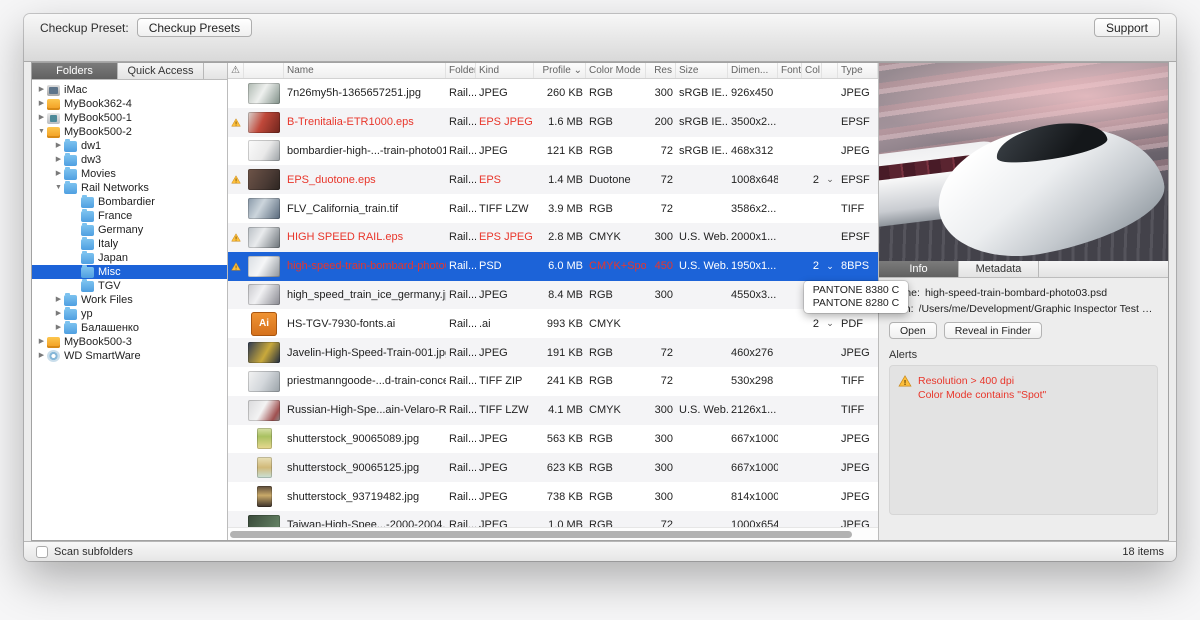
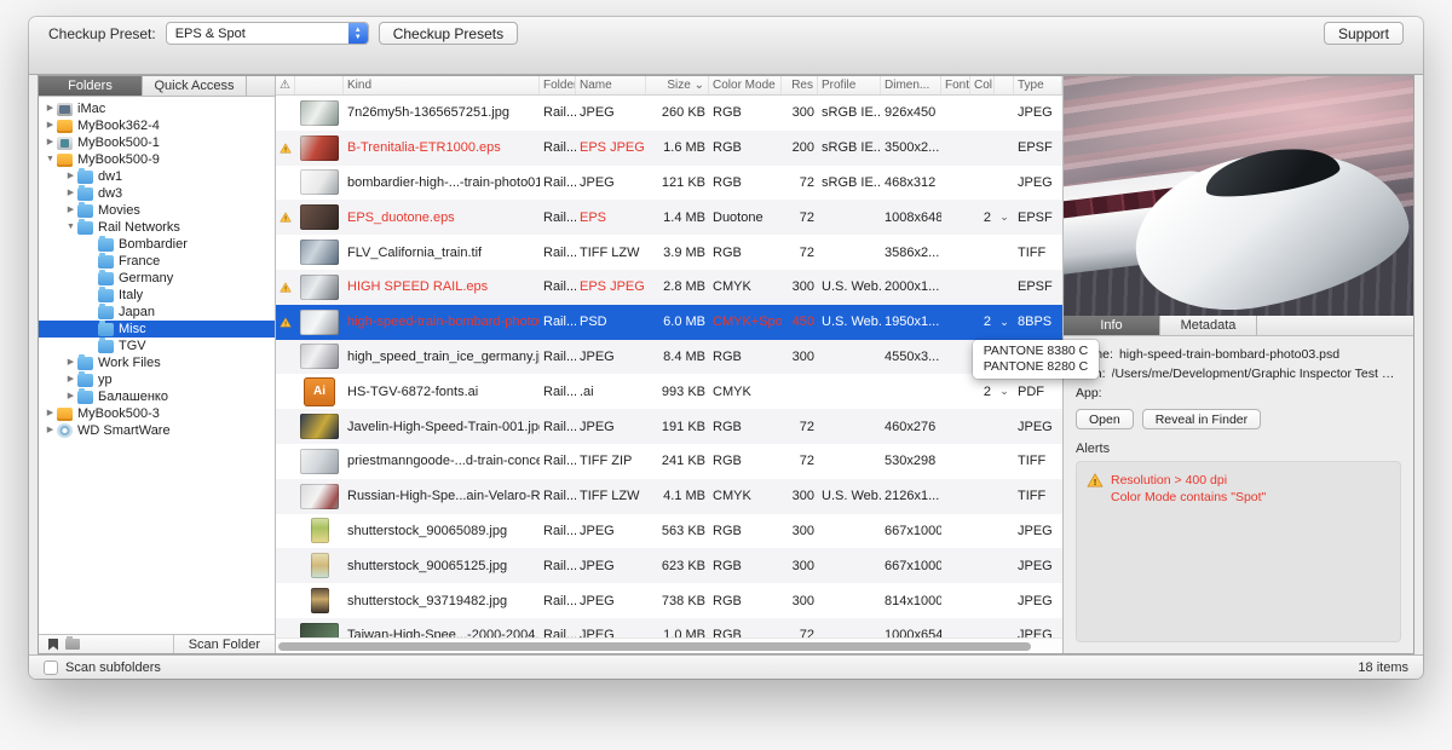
  Checkup Preset:
+ EPS & Spot
  Checkup Presets
  Support
  Folders
  Quick Access
  iMac
  MyBook362-4
  MyBook500-1
- MyBook500-2
+ MyBook500-9
  dw1
  dw3
  Movies
  Rail Networks
  Bombardier
  France
  Germany
  Italy
  Japan
  Misc
  TGV
  Work Files
  yp
  Балашенко
  MyBook500-3
  WD SmartWare
+ Scan Folder
  ⚠
- Name
+ Kind
  Folde
- Kind
+ Name
- Profile
+ Size
  Color Mode
  Res
- Size
+ Profile
  Dimen...
  Font
  Col
  Type
  7n26my5h-1365657251.jpg
  Rail...
  JPEG
  260 KB
  RGB
  300
  sRGB IE..
  926x450
  JPEG
  B-Trenitalia-ETR1000.eps
  Rail...
  EPS JPEG
  1.6 MB
  RGB
  200
  sRGB IE..
  3500x2...
  EPSF
  bombardier-high-...-train-photo01
  Rail...
  JPEG
  121 KB
  RGB
  72
  sRGB IE..
  468x312
  JPEG
  EPS_duotone.eps
  Rail...
  EPS
  1.4 MB
  Duotone
  72
  1008x648
  2
  EPSF
  FLV_California_train.tif
  Rail...
  TIFF LZW
  3.9 MB
  RGB
  72
  3586x2...
  TIFF
  HIGH SPEED RAIL.eps
  Rail...
  EPS JPEG
  2.8 MB
  CMYK
  300
  U.S. Web.
  2000x1...
  EPSF
  high-speed-train-bombard-photo
  Rail...
  PSD
  6.0 MB
  CMYK+Spo
  450
  U.S. Web.
  1950x1...
  2
  8BPS
  high_speed_train_ice_germany.j
  Rail...
  JPEG
  8.4 MB
  RGB
  300
  4550x3...
- HS-TGV-7930-fonts.ai
+ HS-TGV-6872-fonts.ai
  Rail...
  .ai
  993 KB
  CMYK
  2
  PDF
  Javelin-High-Speed-Train-001.jp
  Rail...
  JPEG
  191 KB
  RGB
  72
  460x276
  JPEG
  priestmanngoode-...d-train-conce
  Rail...
  TIFF ZIP
  241 KB
  RGB
  72
  530x298
  TIFF
  Russian-High-Spe...ain-Velaro-R
  Rail...
  TIFF LZW
  4.1 MB
  CMYK
  300
  U.S. Web.
  2126x1...
  TIFF
  shutterstock_90065089.jpg
  Rail...
  JPEG
  563 KB
  RGB
  300
  667x1000
  JPEG
  shutterstock_90065125.jpg
  Rail...
  JPEG
  623 KB
  RGB
  300
  667x1000
  JPEG
  shutterstock_93719482.jpg
  Rail...
  JPEG
  738 KB
  RGB
  300
  814x1000
  JPEG
  Taiwan-High-Spee...-2000-2004.
  Rail...
  JPEG
  1.0 MB
  RGB
  72
  1000x654
  JPEG
  Info
  Metadata
  high-speed-train-bombard-photo03.psd
  /Users/me/Development/Graphic Inspector Test File
+ App:
  Open
  Reveal in Finder
  Alerts
  !
  Resolution > 400 dpi
  Color Mode contains "Spot"
  Scan subfolders
  18 items
  PANTONE 8380 C
  PANTONE 8280 C
